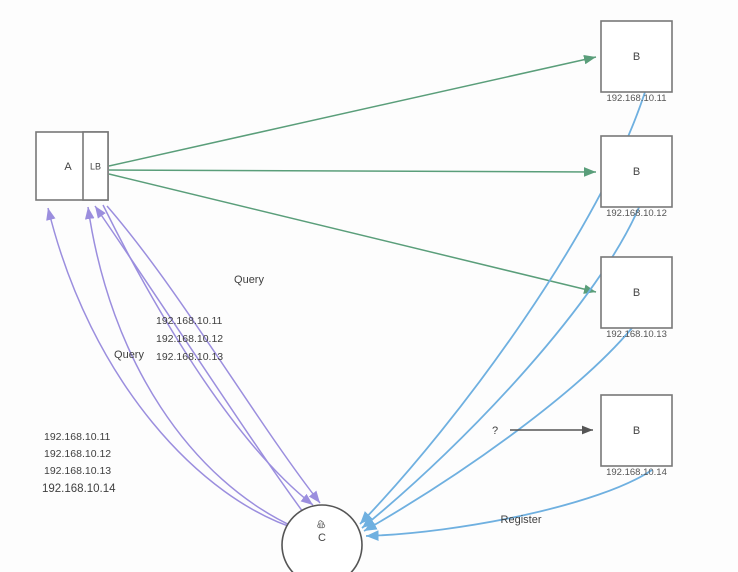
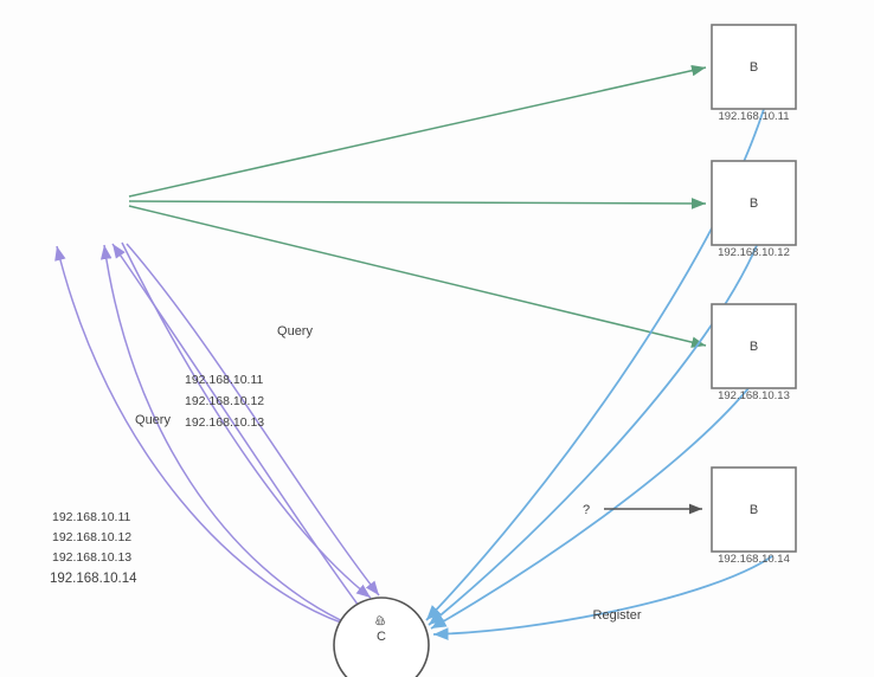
- A
- LB
  B
  192.168.10.11
  B
  192.168.10.12
  B
  192.168.10.13
  B
  192.168.10.14
  C
  Query
  Query
  Register
  ?
  192.168.10.11
  192.168.10.12
  192.168.10.13
  192.168.10.11
  192.168.10.12
  192.168.10.13
  192.168.10.14
